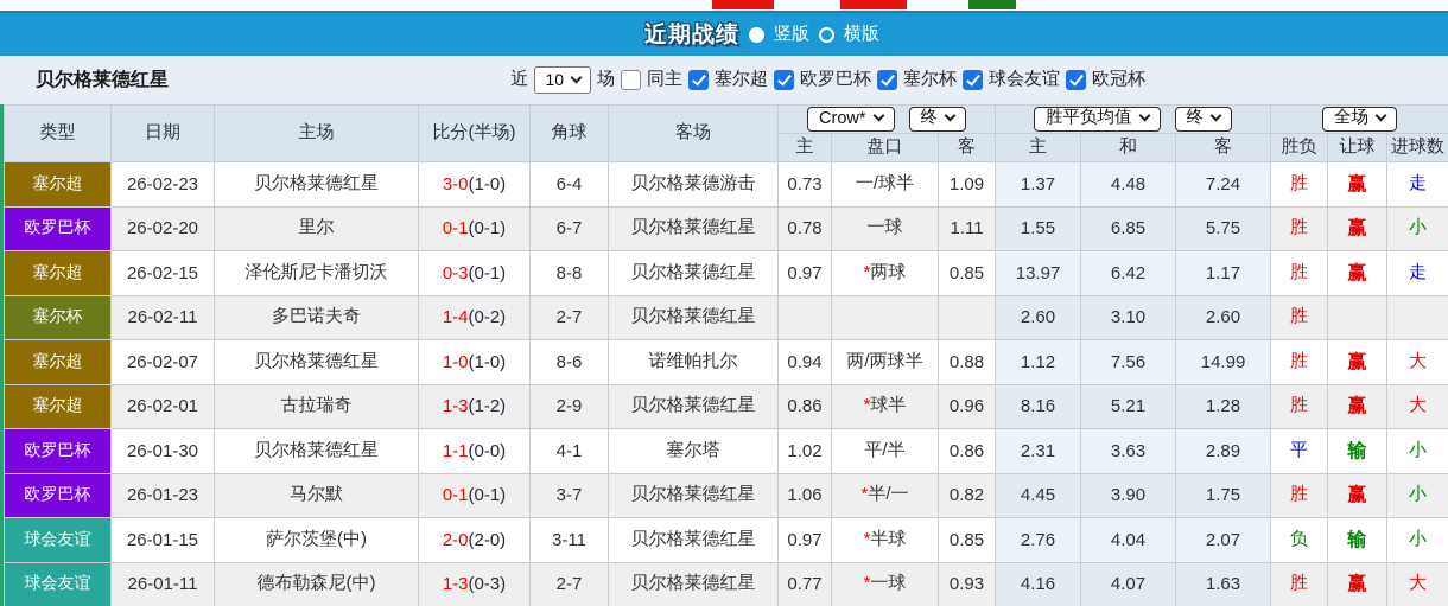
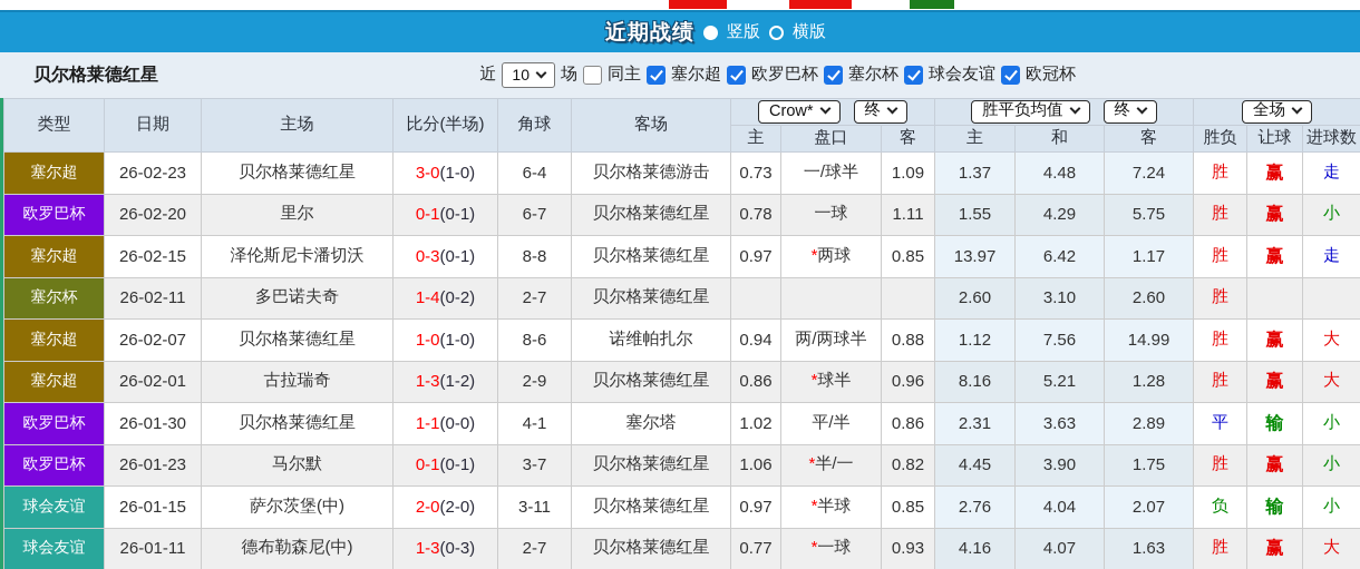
  近期战绩
  竖版
  横版
  贝尔格莱德红星
  近
  10
  场
  同主
  塞尔超
  欧罗巴杯
  塞尔杯
  球会友谊
  欧冠杯
  类型	日期	主场	比分(半场)	角球	客场	Crow* 终	胜平负均值 终	全场
  主	盘口	客	主	和	客	胜负	让球	进球数
  塞尔超	26-02-23	贝尔格莱德红星	3-0(1-0)	6-4	贝尔格莱德游击	0.73	一/球半	1.09	1.37	4.48	7.24	胜	赢	走
- 欧罗巴杯	26-02-20	里尔	0-1(0-1)	6-7	贝尔格莱德红星	0.78	一球	1.11	1.55	6.85	5.75	胜	赢	小
+ 欧罗巴杯	26-02-20	里尔	0-1(0-1)	6-7	贝尔格莱德红星	0.78	一球	1.11	1.55	4.29	5.75	胜	赢	小
  塞尔超	26-02-15	泽伦斯尼卡潘切沃	0-3(0-1)	8-8	贝尔格莱德红星	0.97	*两球	0.85	13.97	6.42	1.17	胜	赢	走
  塞尔杯	26-02-11	多巴诺夫奇	1-4(0-2)	2-7	贝尔格莱德红星				2.60	3.10	2.60	胜
  塞尔超	26-02-07	贝尔格莱德红星	1-0(1-0)	8-6	诺维帕扎尔	0.94	两/两球半	0.88	1.12	7.56	14.99	胜	赢	大
  塞尔超	26-02-01	古拉瑞奇	1-3(1-2)	2-9	贝尔格莱德红星	0.86	*球半	0.96	8.16	5.21	1.28	胜	赢	大
  欧罗巴杯	26-01-30	贝尔格莱德红星	1-1(0-0)	4-1	塞尔塔	1.02	平/半	0.86	2.31	3.63	2.89	平	输	小
  欧罗巴杯	26-01-23	马尔默	0-1(0-1)	3-7	贝尔格莱德红星	1.06	*半/一	0.82	4.45	3.90	1.75	胜	赢	小
  球会友谊	26-01-15	萨尔茨堡(中)	2-0(2-0)	3-11	贝尔格莱德红星	0.97	*半球	0.85	2.76	4.04	2.07	负	输	小
  球会友谊	26-01-11	德布勒森尼(中)	1-3(0-3)	2-7	贝尔格莱德红星	0.77	*一球	0.93	4.16	4.07	1.63	胜	赢	大
